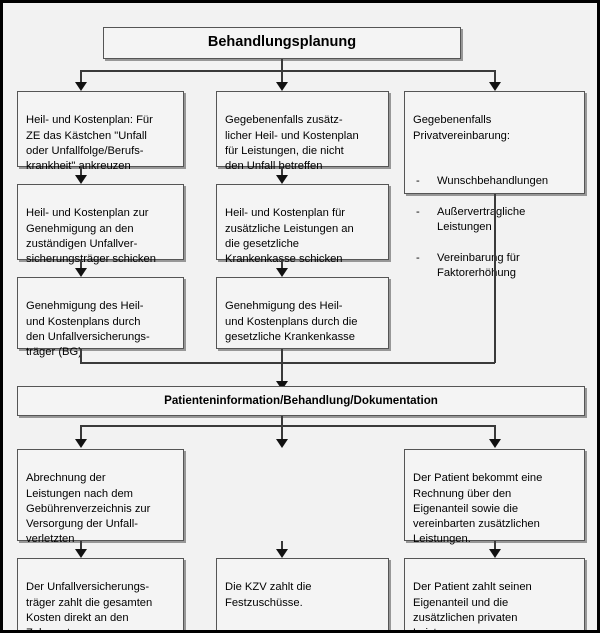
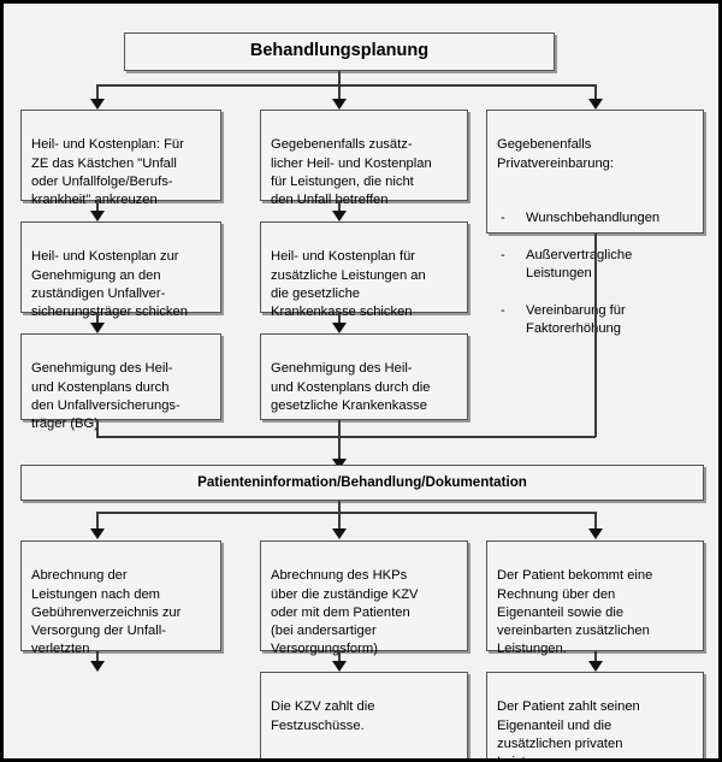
  Behandlungsplanung
  Heil- und Kostenplan: Für
  ZE das Kästchen "Unfall
  oder Unfallfolge/Berufs-
  krankheit"nkreuzen
  Heil- und Kostenplan zur
  Genehmigung an den
  zuständigen Unfallver-
  sicherungsträger schicken
  Genehmigung des Heil-
  und Kostenplans durch
  den Unfallversicherungs-
  träger (BG
  Gegebenenfalls zusätz-
  licher Heil- und Kostenplan
  für Leistungen, die nicht
  den Unfalletreffen
  Heil- und Kostenplan für
  zusätzliche Leistungen an
  die gesetzliche
  Krankenkase schicken
  Genehmigung des Heil-
  und Kostenplans durch die
  gesetzliche Krankenkasse
  Gegebenenfalls
  Privatvereinbarung:
  -
  Wunschbehandlungen
  -
  Außervertragliche
  Leistungen
  -
  Vereinbarug für
  Faktorerhöung
  Patienteninformation/Behandlung/Dokumentation
  Abrechnung der
  Leistungen nach dem
  Gebührenverzeichnis zur
  Versorgung der Unfall-
  verletzten
+ Abrechnung des HKPs
+ über die zuständige KZV
+ oder mit dem Patienten
+ (bei andersartiger
+ Versorgungsform)
  Der Patient bekommt eine
  Rechnung über den
  Eigenanteil sowie die
  vereinbarten zusätzlichen
  Leistungen.
- Der Unfallversicherungs-
- träger zahlt die gesamten
- Kosten direkt an den
  Die KZV zahlt die
  Festzuschüsse.
  Der Patient zahlt seinen
  Eigenanteil und die
  zusätzlichen privaten
